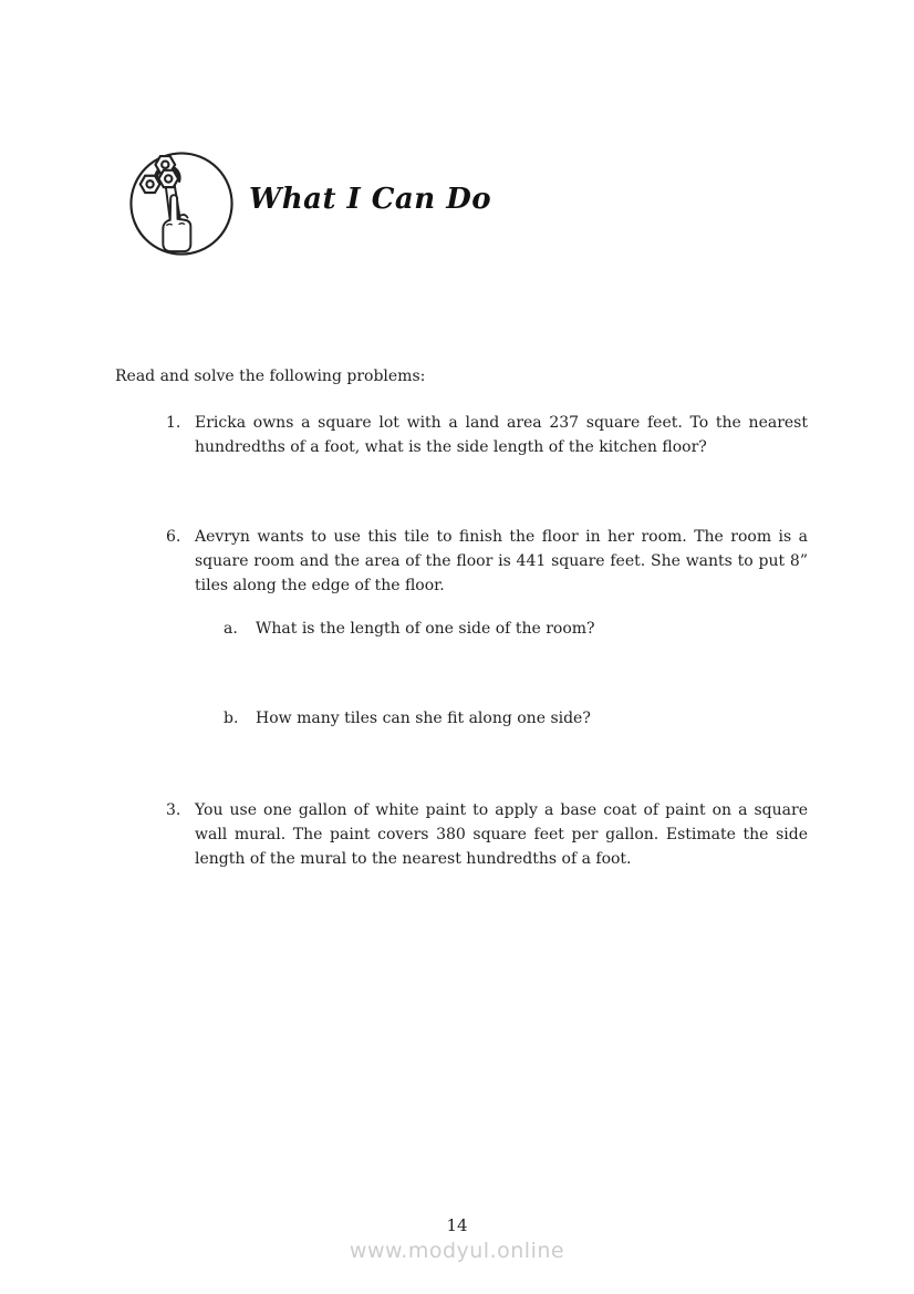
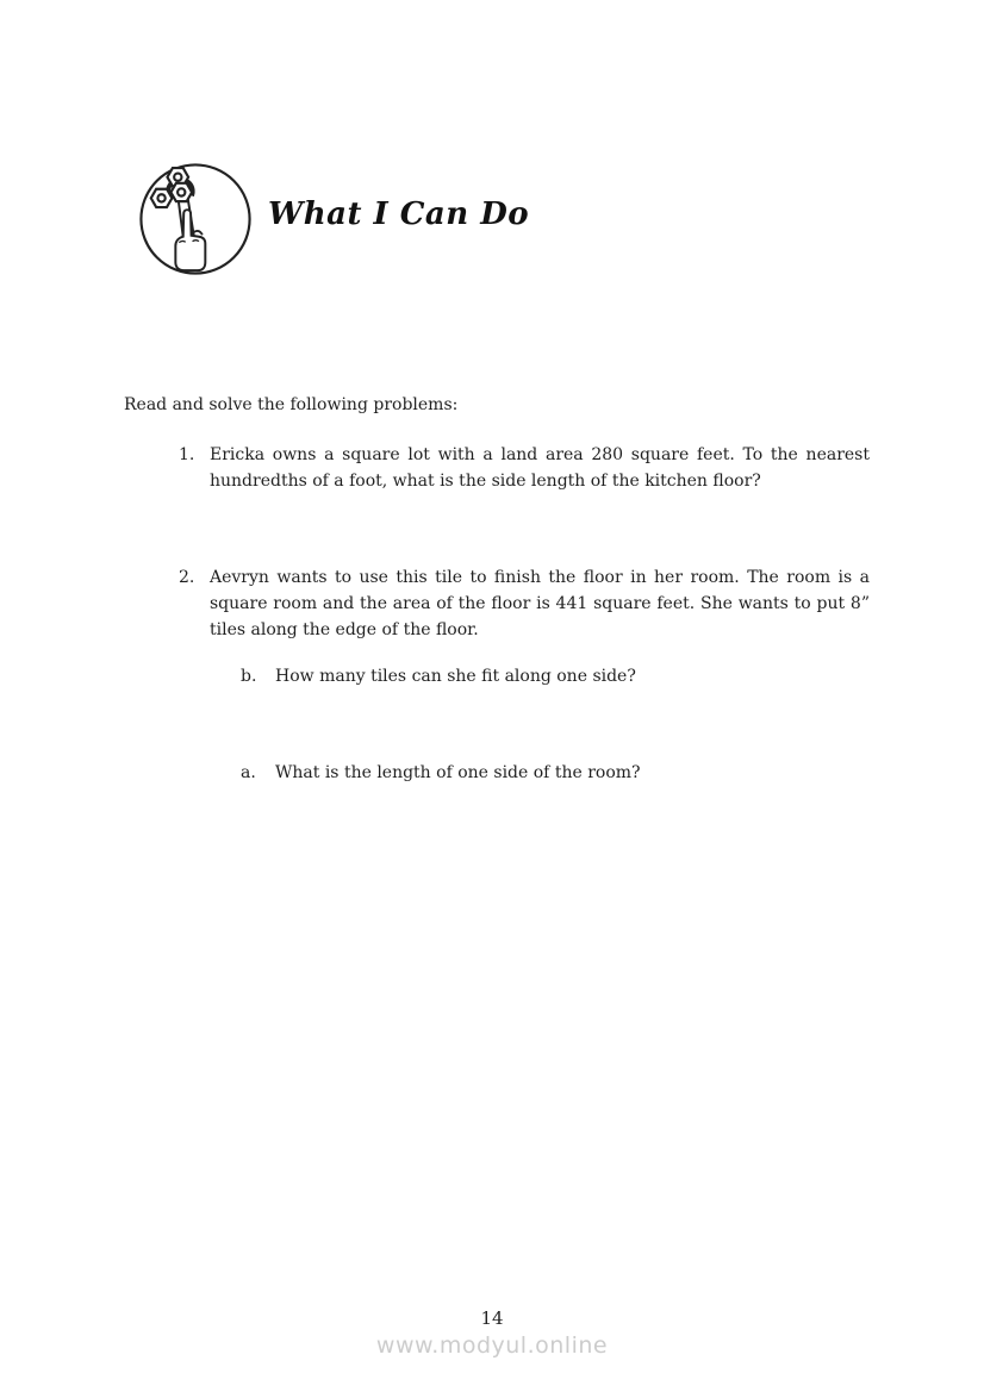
  What I Can Do
  Read and solve the following problems:
  1.
- Ericka owns a square lot with a land area 237 square feet. To the nearest hundredths of a foot, what is the side length of the kitchen floor?
+ Ericka owns a square lot with a land area 280 square feet. To the nearest hundredths of a foot, what is the side length of the kitchen floor?
- 6.
+ 2.
  Aevryn wants to use this tile to finish the floor in her room. The room is a square room and the area of the floor is 441 square feet. She wants to put 8” tiles along the edge of the floor.
- a.
+ b.
- What is the length of one side of the room?
+ How many tiles can she fit along one side?
- b.
+ a.
- How many tiles can she fit along one side?
+ What is the length of one side of the room?
- 3.
- You use one gallon of white paint to apply a base coat of paint on a square wall mural. The paint covers 380 square feet per gallon. Estimate the side length of the mural to the nearest hundredths of a foot.
  14
  www.modyul.online
